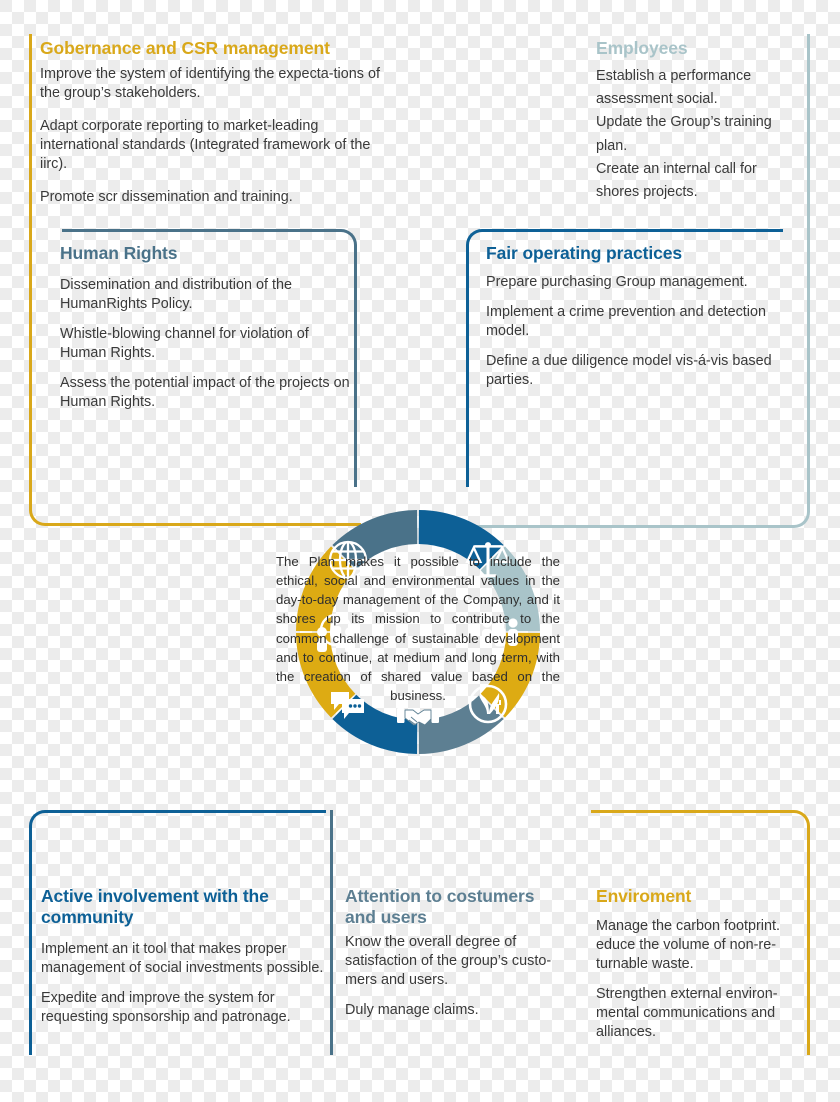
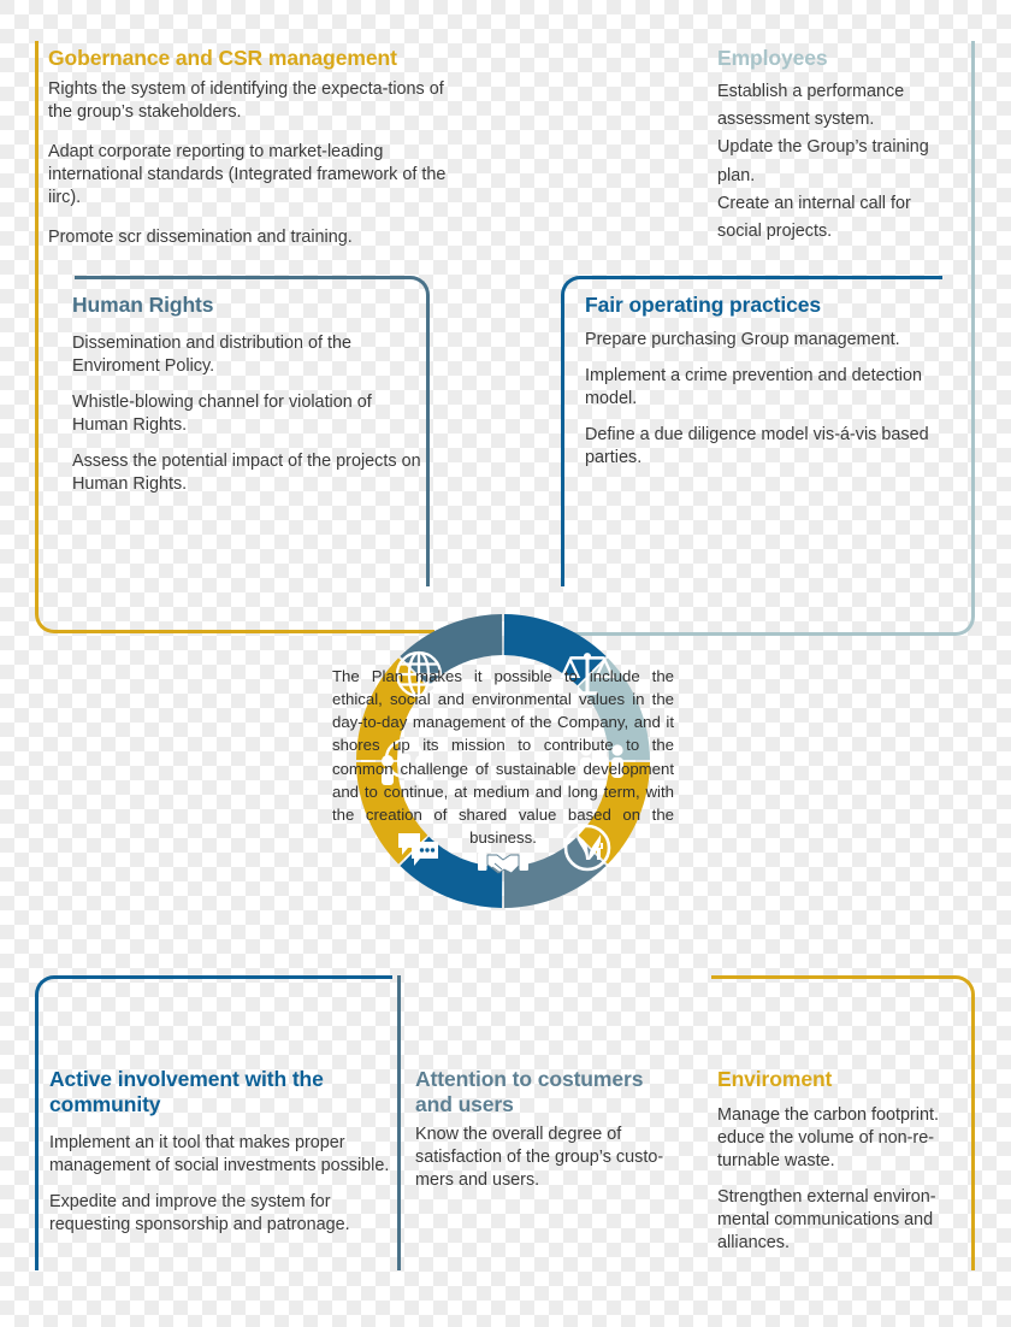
  Gobernance and CSR management
- Improve the system of identifying the expecta-tions of the group’s stakeholders.
+ Rights the system of identifying the expecta-tions of the group’s stakeholders.
  Adapt corporate reporting to market-leading international standards (Integrated framework of the iirc).
  Promote scr dissemination and training.
  Employees
- Establish a performance assessment social.
+ Establish a performance assessment system.
  Update the Group’s training plan.
- Create an internal call for shores projects.
+ Create an internal call for social projects.
  Human Rights
- Dissemination and distribution of the HumanRights Policy.
+ Dissemination and distribution of the Enviroment Policy.
  Whistle-blowing channel for violation of Human Rights.
  Assess the potential impact of the projects on Human Rights.
  Fair operating practices
  Prepare purchasing Group management.
  Implement a crime prevention and detection model.
  Define a due diligence model vis-á-vis based parties.
  Active involvement with the community
  Implement an it tool that makes proper management of social investments possible.
  Expedite and improve the system for requesting sponsorship and patronage.
  Attention to costumers and users
  Know the overall degree of satisfaction of the group’s custo-mers and users.
- Duly manage claims.
  Enviroment
  Manage the carbon footprint. educe the volume of non-re-turnable waste.
  Strengthen external environ-mental communications and alliances.
  The Plan makes it possible to include the ethical, social and environmental values in the day-to-day management of the Company, and it shores up its mission to contribute to the common challenge of sustainable development and to continue, at medium and long term, with the creation of shared value based on the business.
